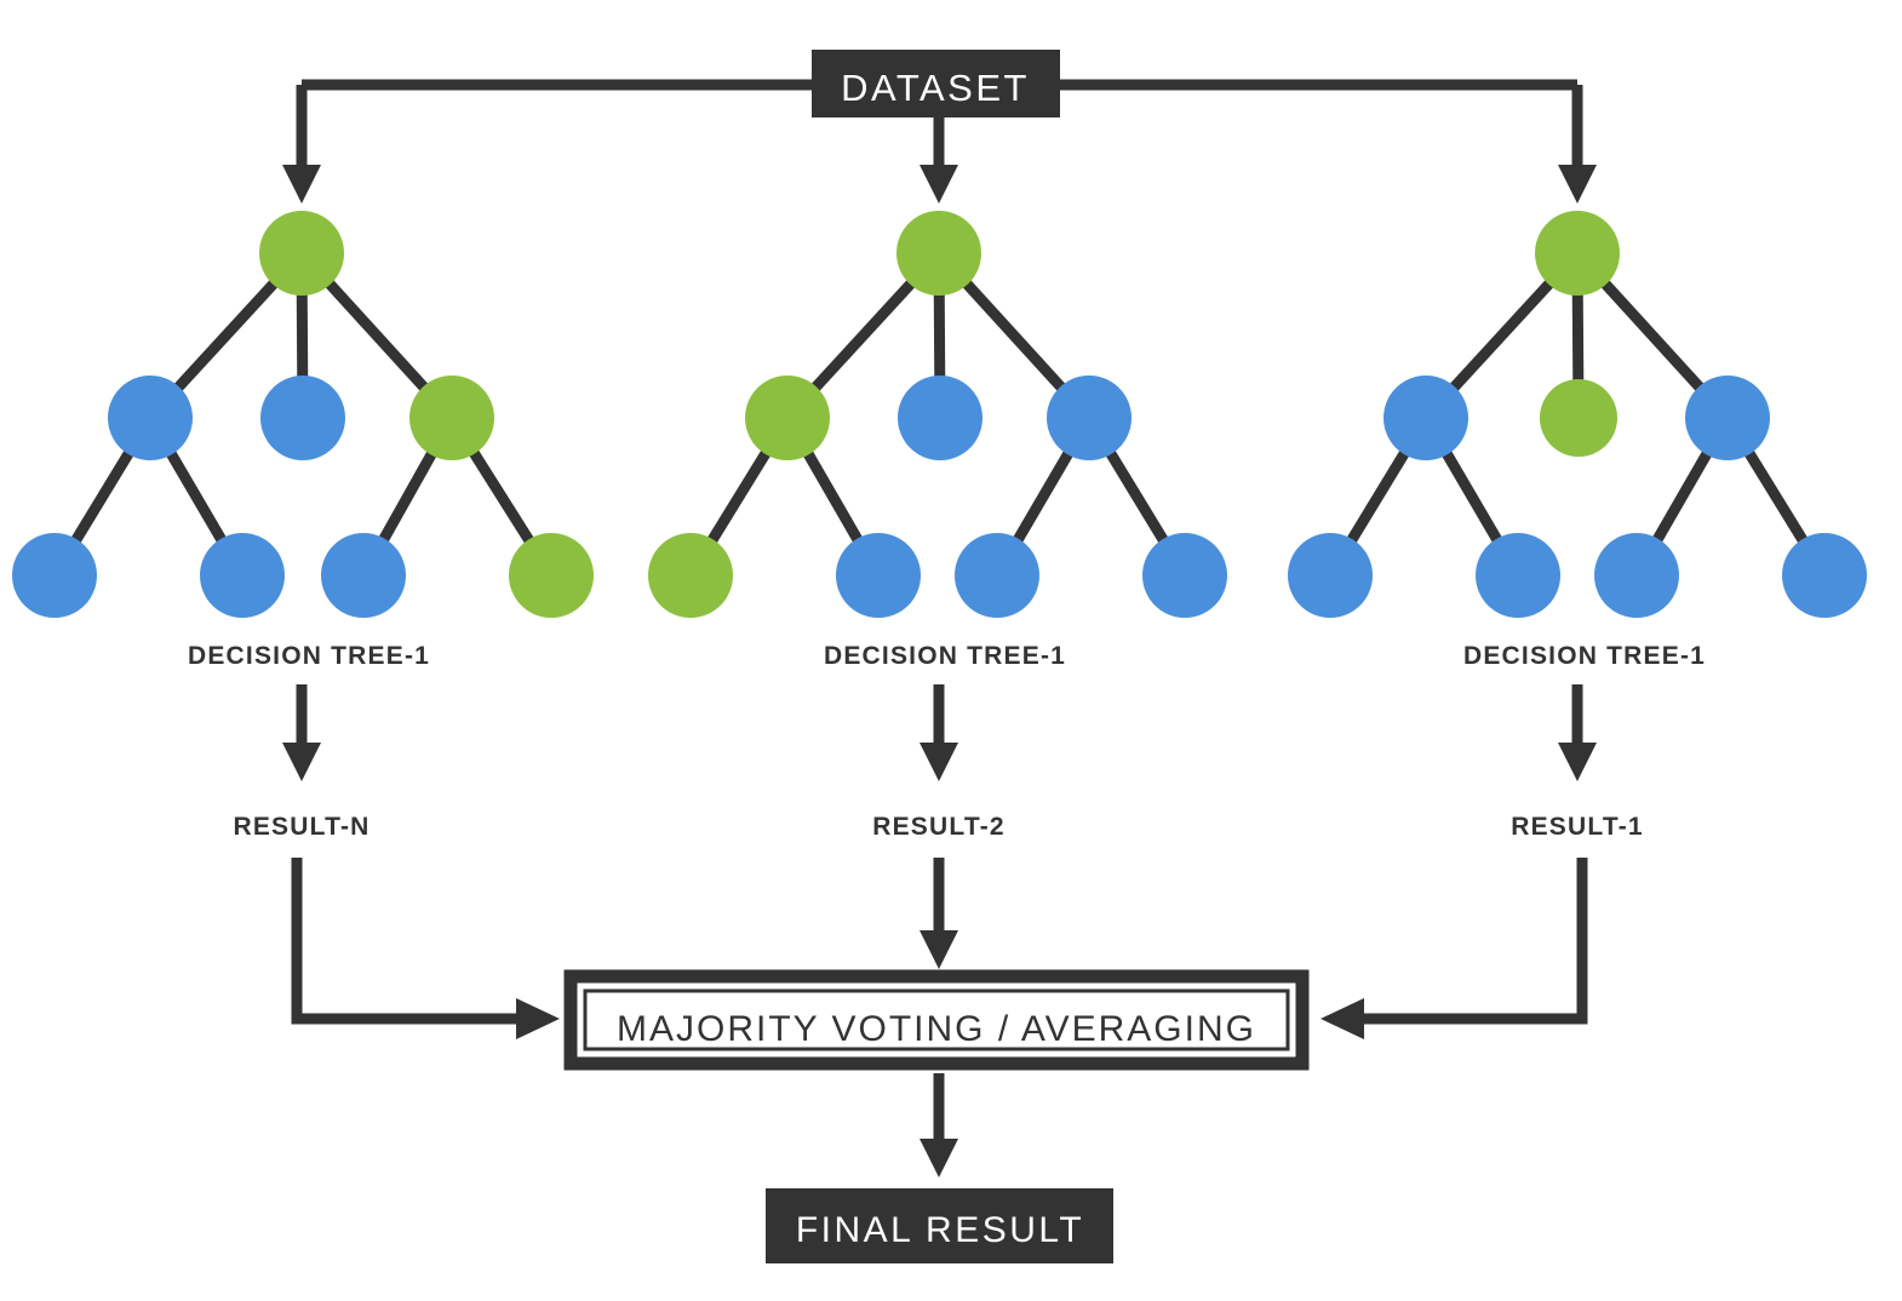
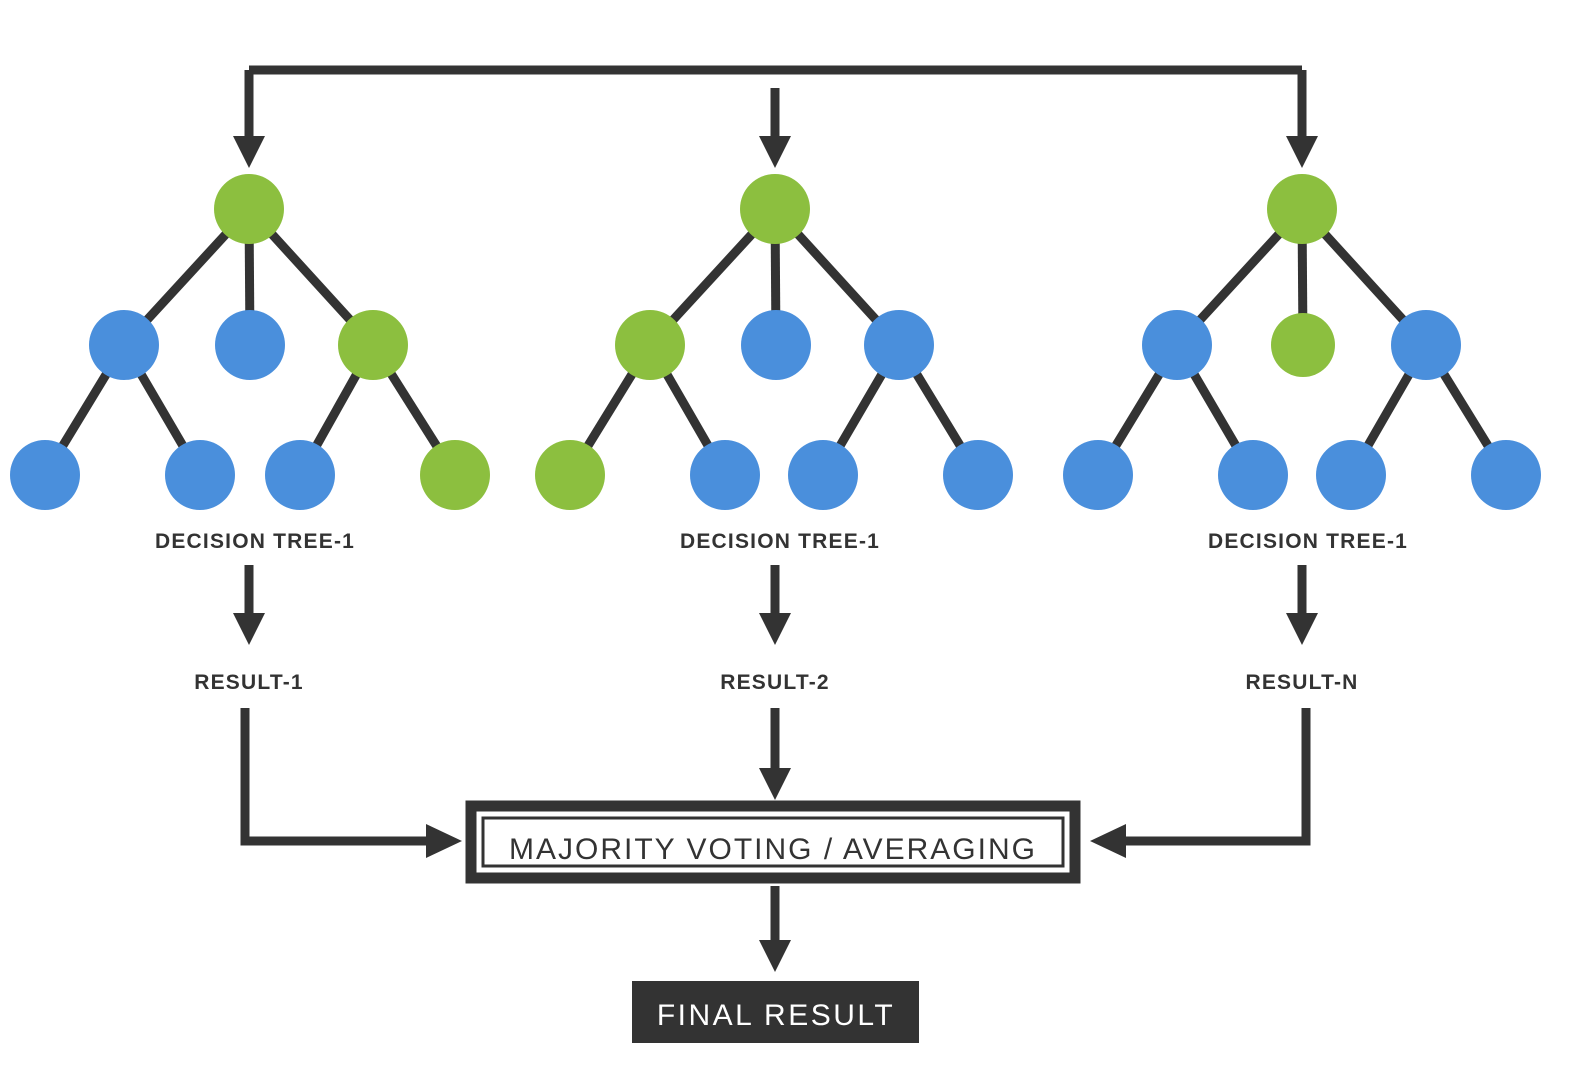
- DATASET
  DECISION TREE-1
  DECISION TREE-1
  DECISION TREE-1
- RESULT-N
+ RESULT-1
  RESULT-2
- RESULT-1
+ RESULT-N
  MAJORITY VOTING / AVERAGING
  FINAL RESULT
